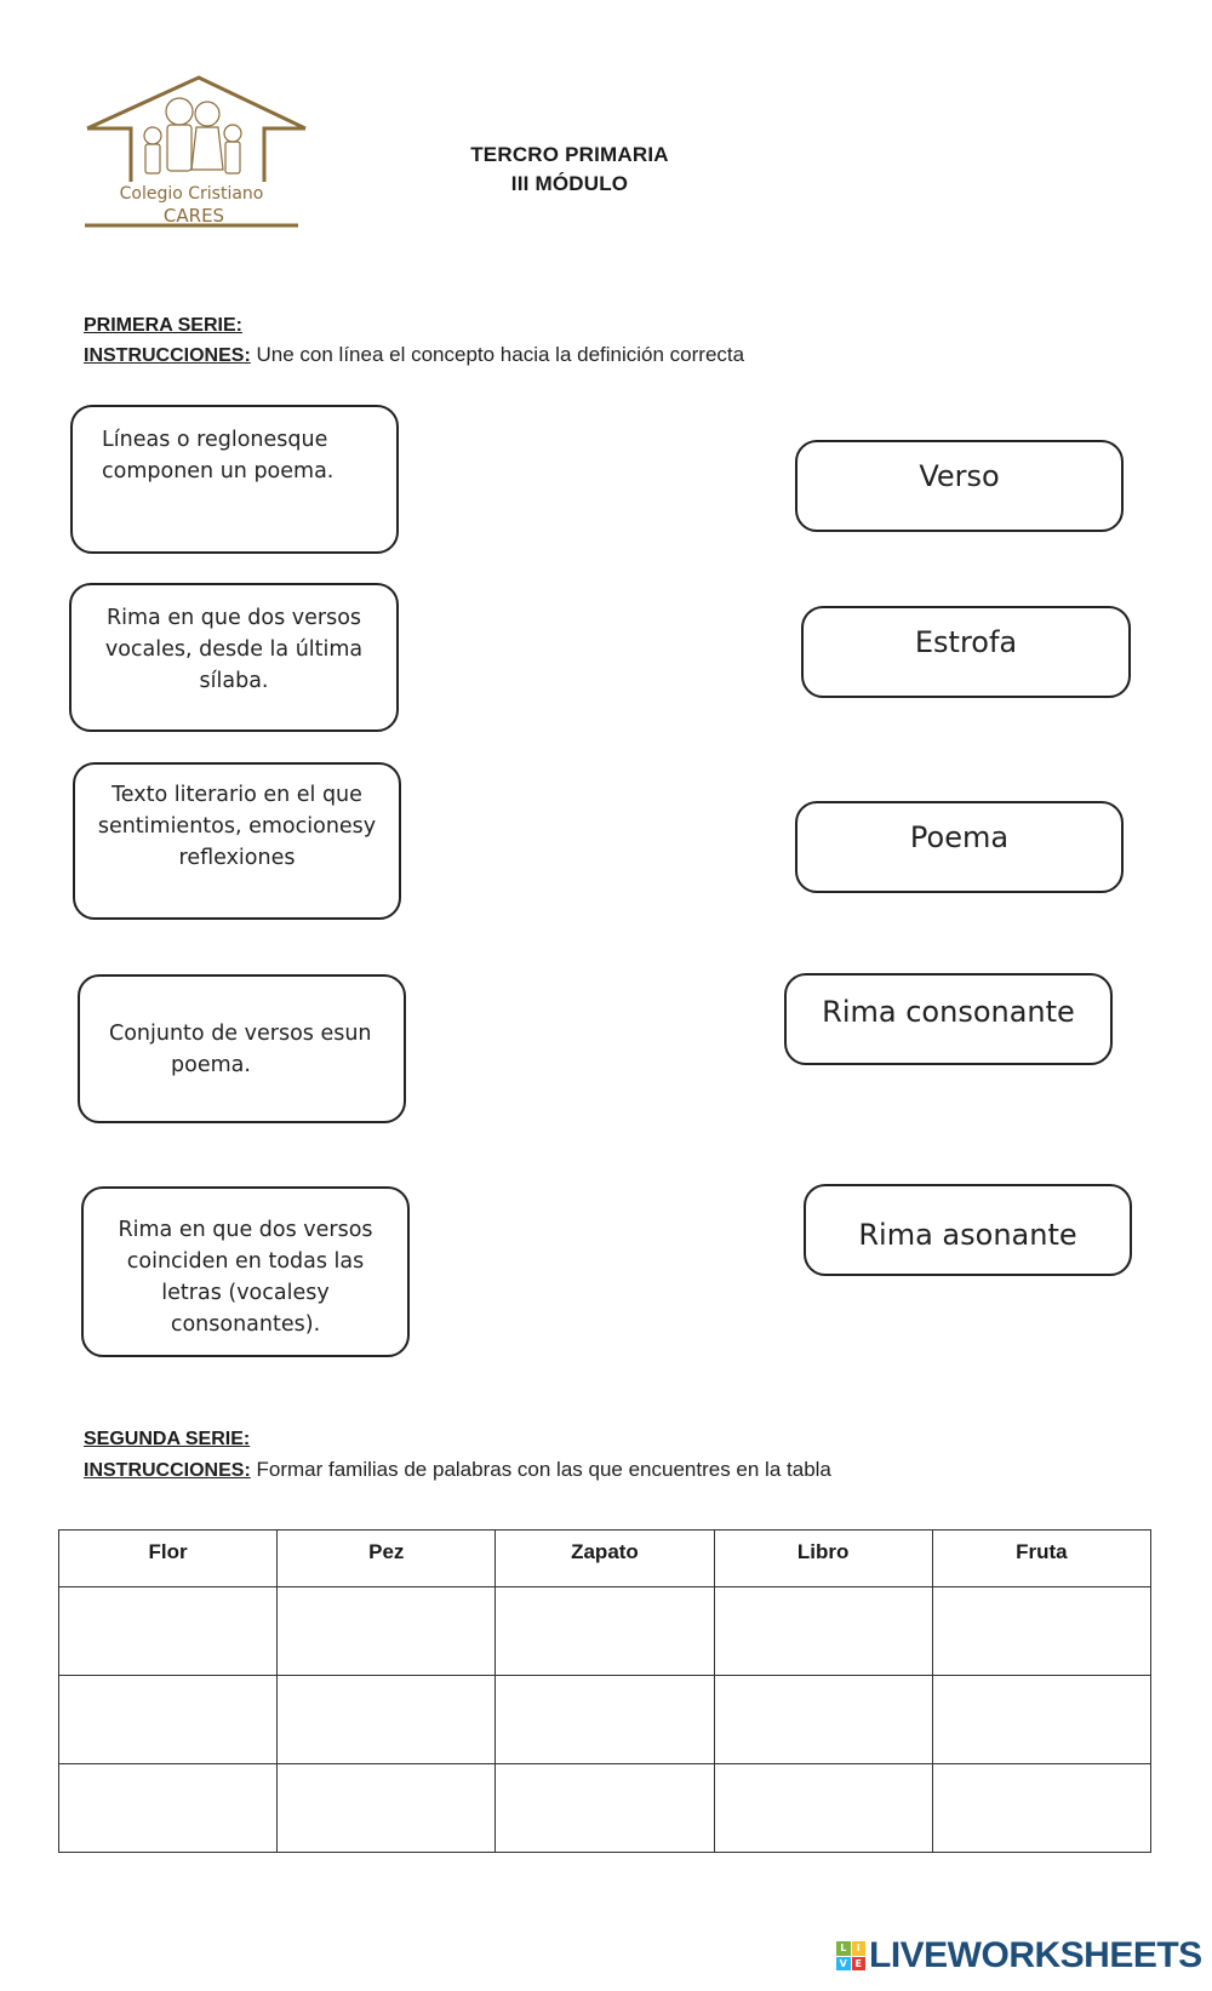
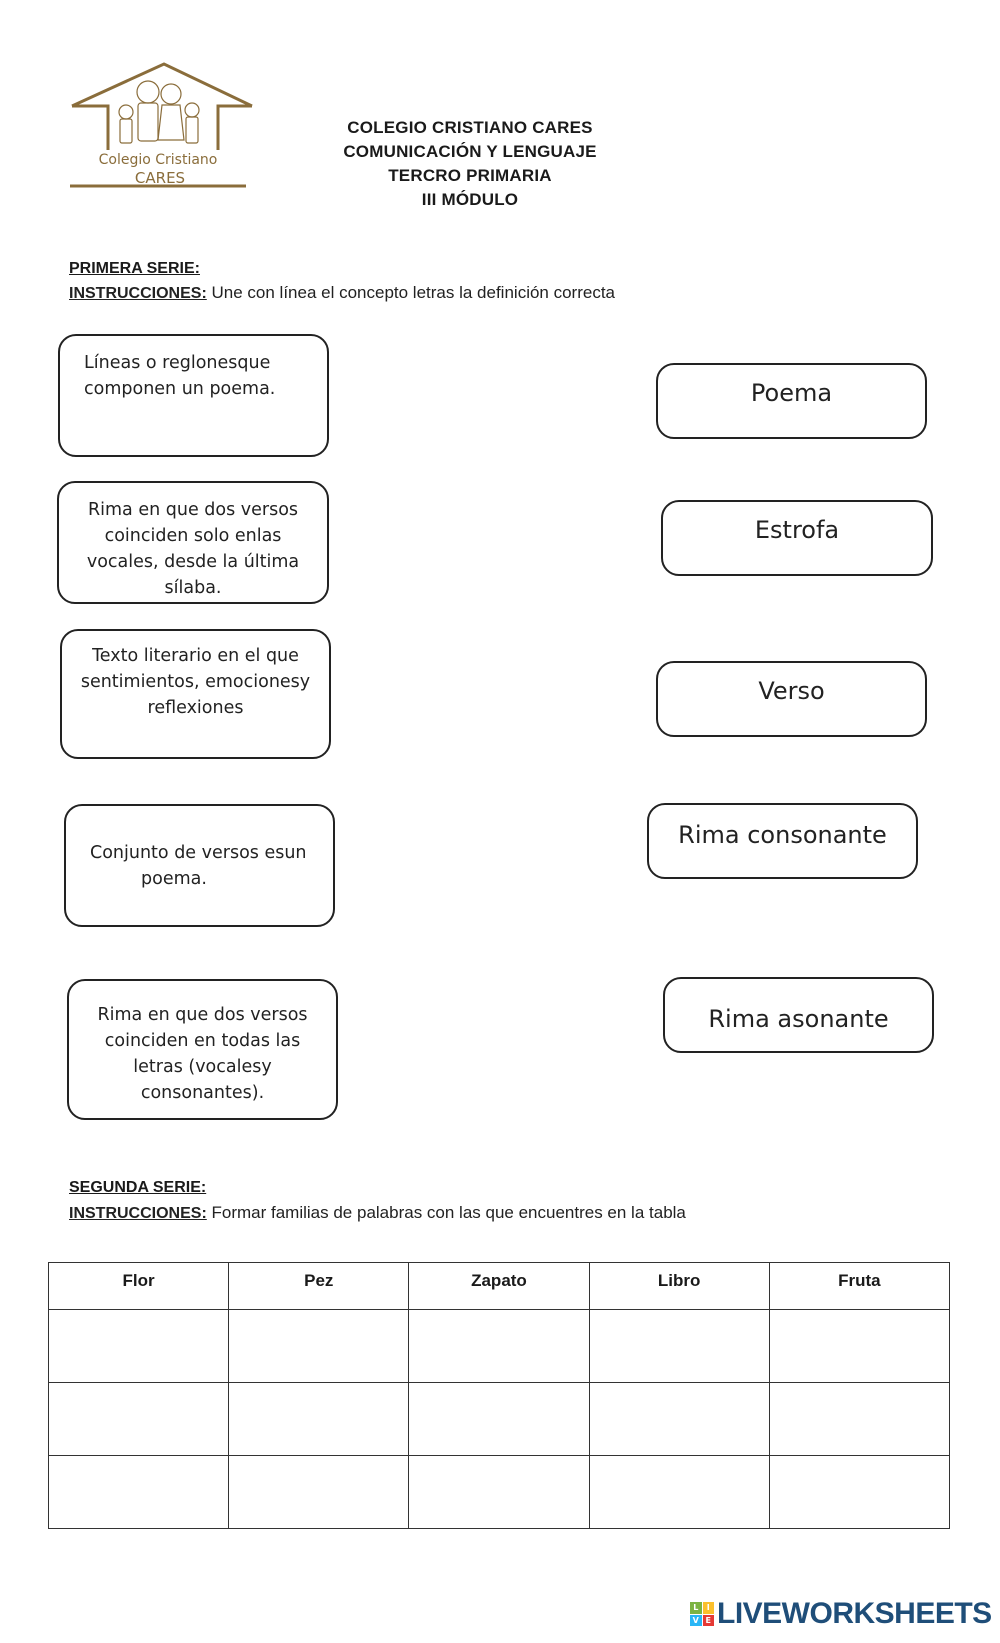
  Colegio Cristiano
  CARES
+ COLEGIO CRISTIANO CARES
+ COMUNICACIÓN Y LENGUAJE
  TERCRO PRIMARIA
  III MÓDULO
  PRIMERA SERIE:
- INSTRUCCIONES: Une con línea el concepto hacia la definición correcta
+ INSTRUCCIONES: Une con línea el concepto letras la definición correcta
  Líneas o reglonesque
  componen un poema.
  Rima en que dos versos
+ coinciden solo enlas
  vocales, desde la última
  sílaba.
  Texto literario en el que
  sentimientos, emocionesy
  reflexiones
  Conjunto de versos esun
  poema.
  Rima en que dos versos
  coinciden en todas las
  letras (vocalesy
  consonantes).
- Verso
+ Poema
  Estrofa
- Poema
+ Verso
  Rima consonante
  Rima asonante
  SEGUNDA SERIE:
  INSTRUCCIONES: Formar familias de palabras con las que encuentres en la tabla
  Flor	Pez	Zapato	Libro	Fruta
  L
  I
  V
  E
  LIVEWORKSHEETS
